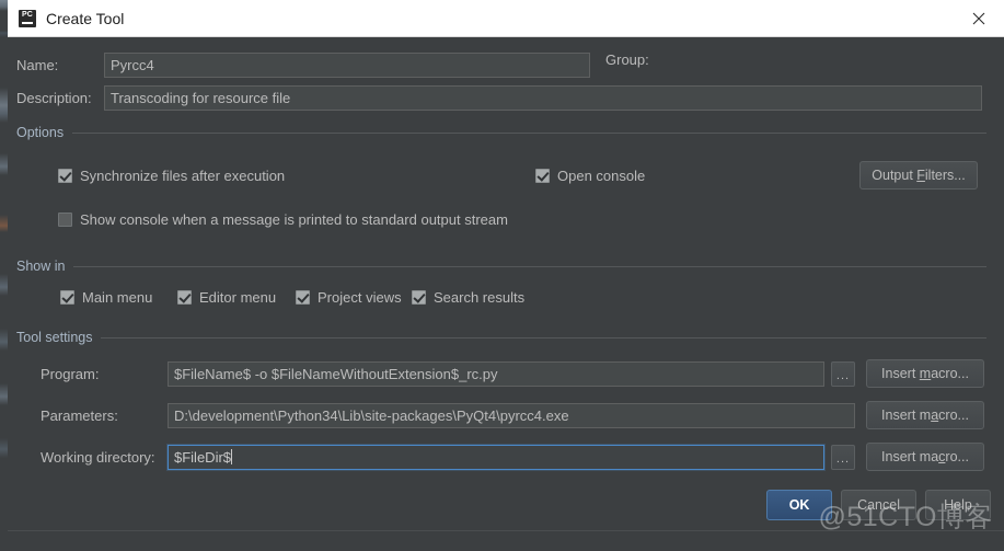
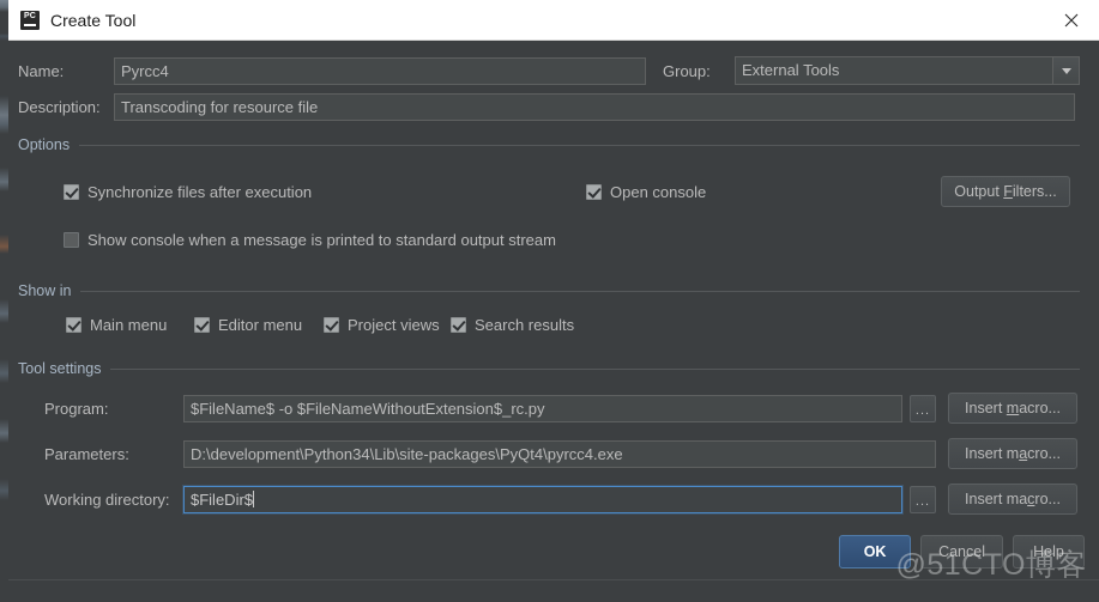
  Create Tool
  Name:
  Pyrcc4
  Group:
+ External Tools
  Description:
  Transcoding for resource file
  Options
  Synchronize files after execution
  Open console
  Output Filters...
  Show console when a message is printed to standard output stream
  Show in
  Main menu
  Editor menu
  Project views
  Search results
  Tool settings
  Program:
  $FileName$ -o $FileNameWithoutExtension$_rc.py
  ...
  Insert macro...
  Parameters:
  D:\development\Python34\Lib\site-packages\PyQt4\pyrcc4.exe
  Insert macro...
  Working directory:
  $FileDir$
  ...
  Insert macro...
  OK
  Cancel
  Help
  @51CTO博客
